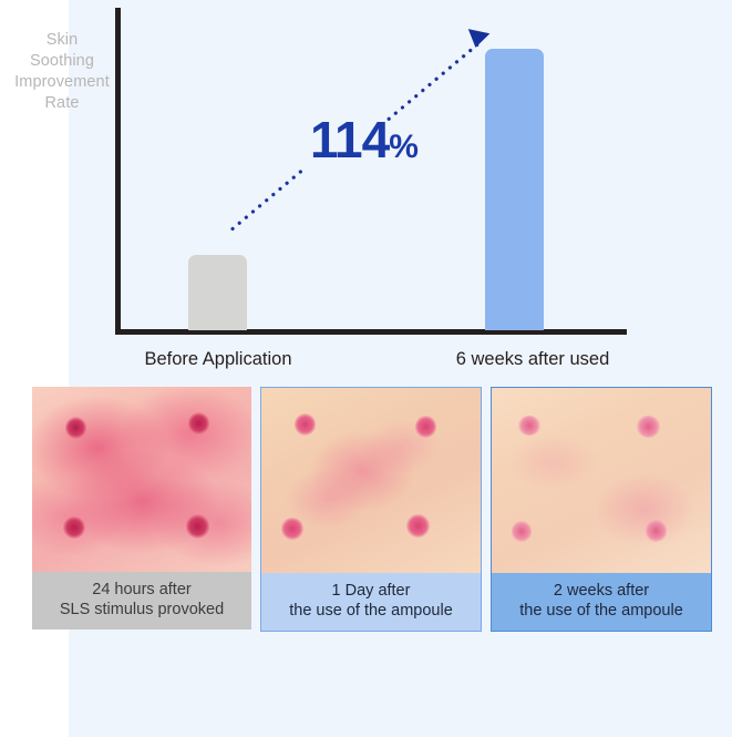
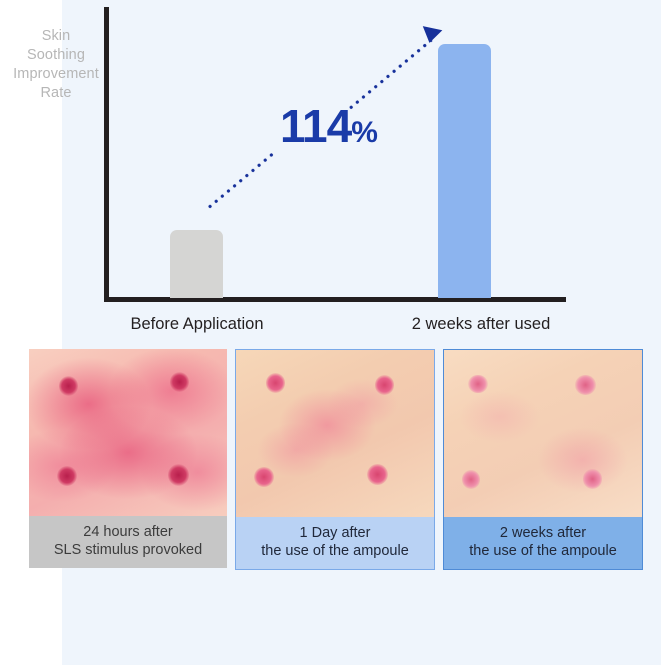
  Skin
  Soothing
  Improvement
  Rate
  114%
  Before Application
- 6 weeks after used
+ 2 weeks after used
  24 hours after
  SLS stimulus provoked
  1 Day after
  the use of the ampoule
  2 weeks after
  the use of the ampoule
